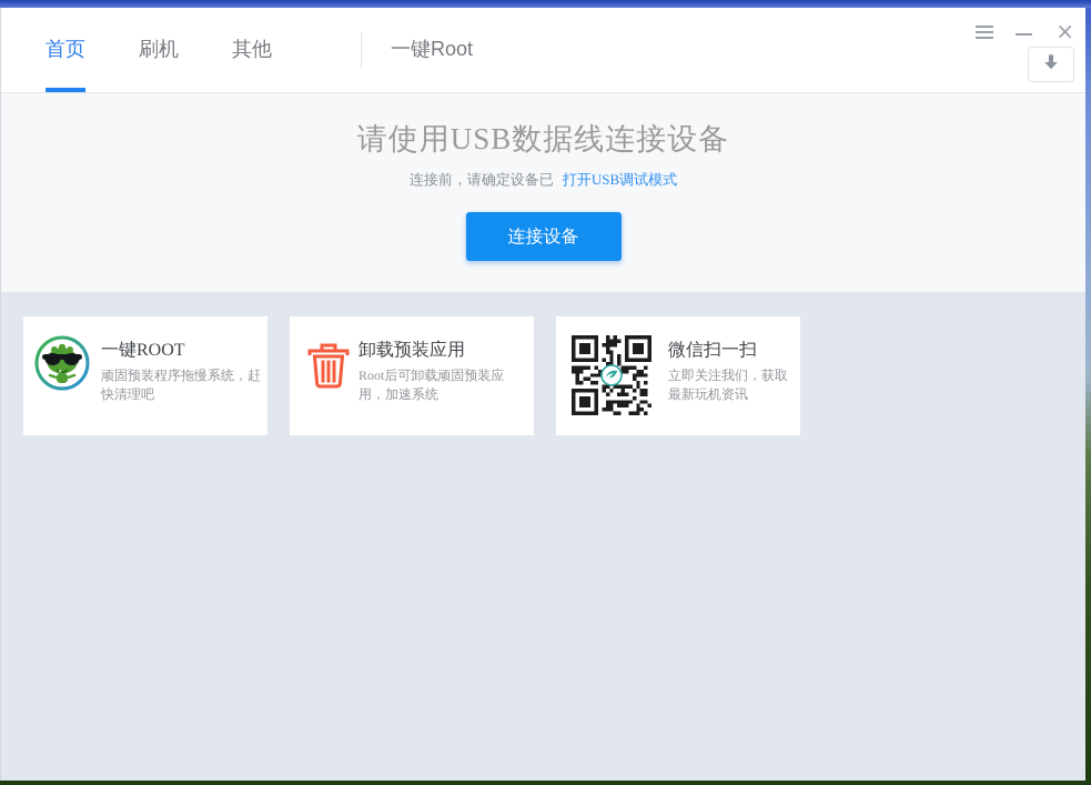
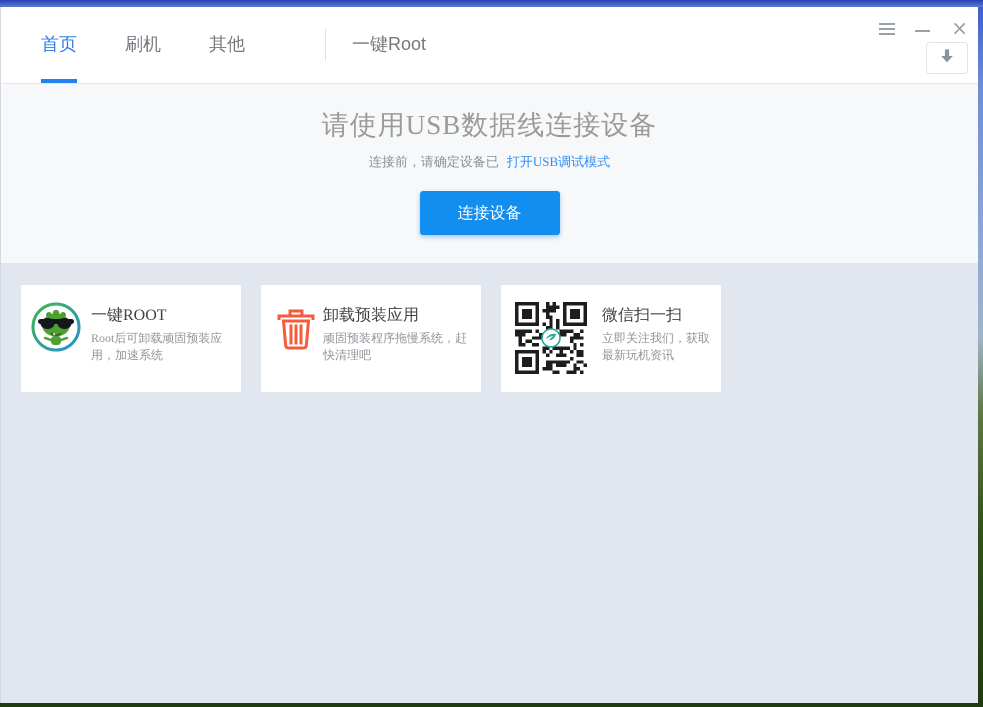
  首页
  刷机
  其他
  一键Root
  ×
  请使用USB数据线连接设备
  连接前，请确定设备已 打开USB调试模式
  连接设备
  一键ROOT
- 顽固预装程序拖慢系统，赶快清理吧
+ Root后可卸载顽固预装应用，加速系统
  卸载预装应用
- Root后可卸载顽固预装应用，加速系统
+ 顽固预装程序拖慢系统，赶快清理吧
  微信扫一扫
  立即关注我们，获取最新玩机资讯
